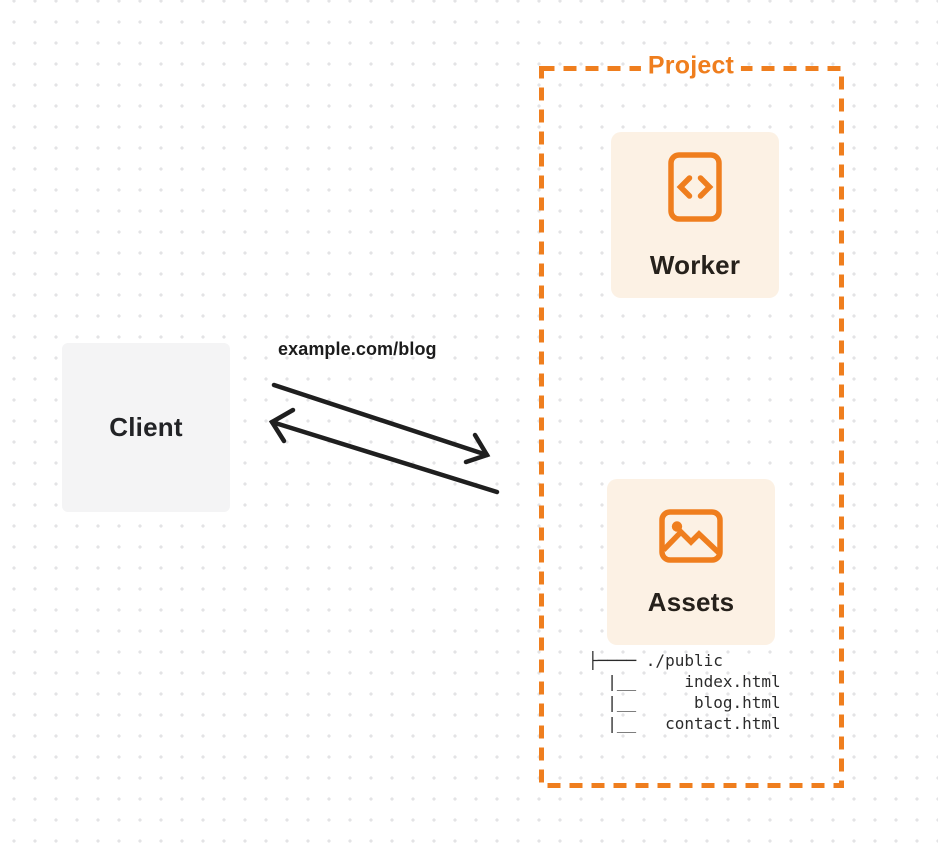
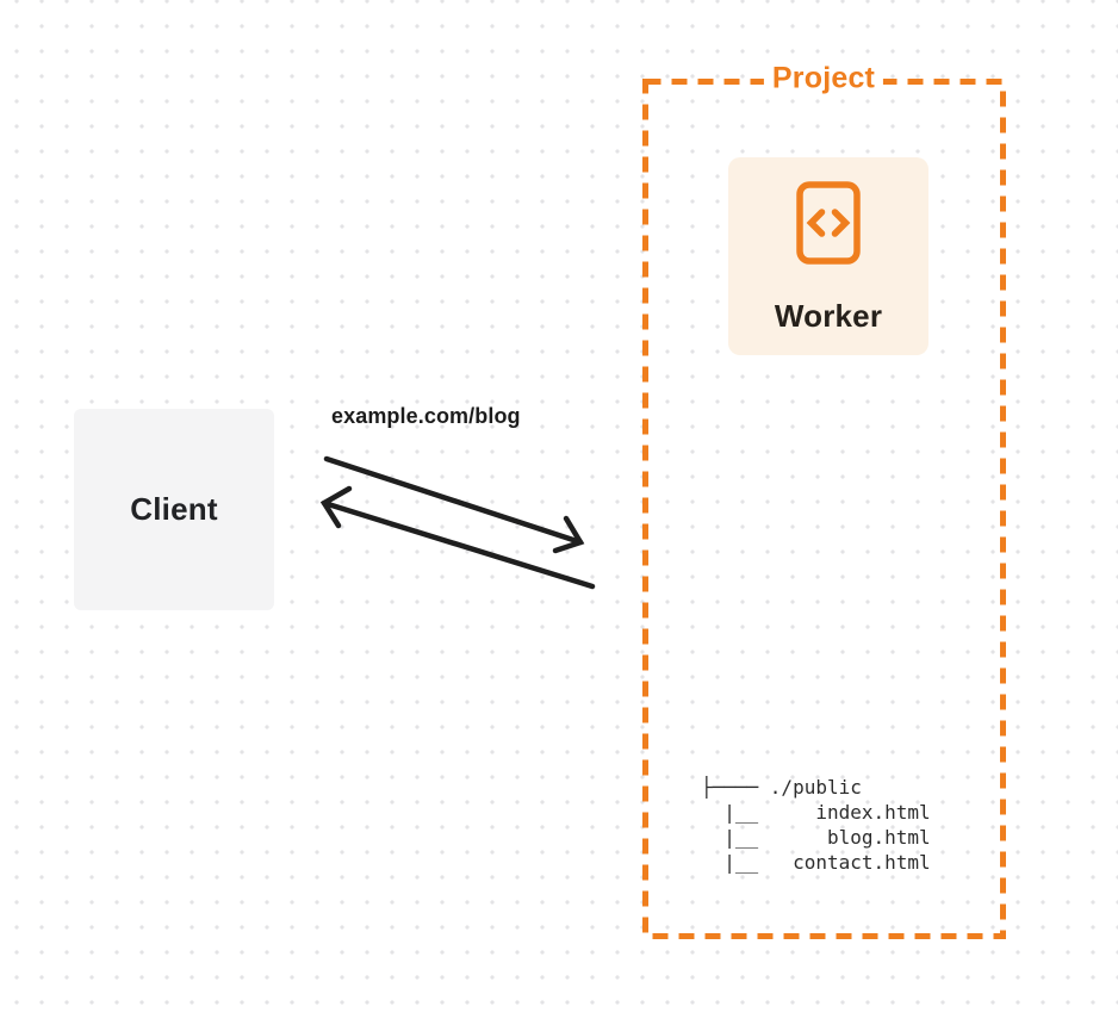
  Client
  example.com/blog
  Project
  Worker
- Assets
  ├──── ./public
  |__ index.html
  |__ blog.html
  |__ contact.html
